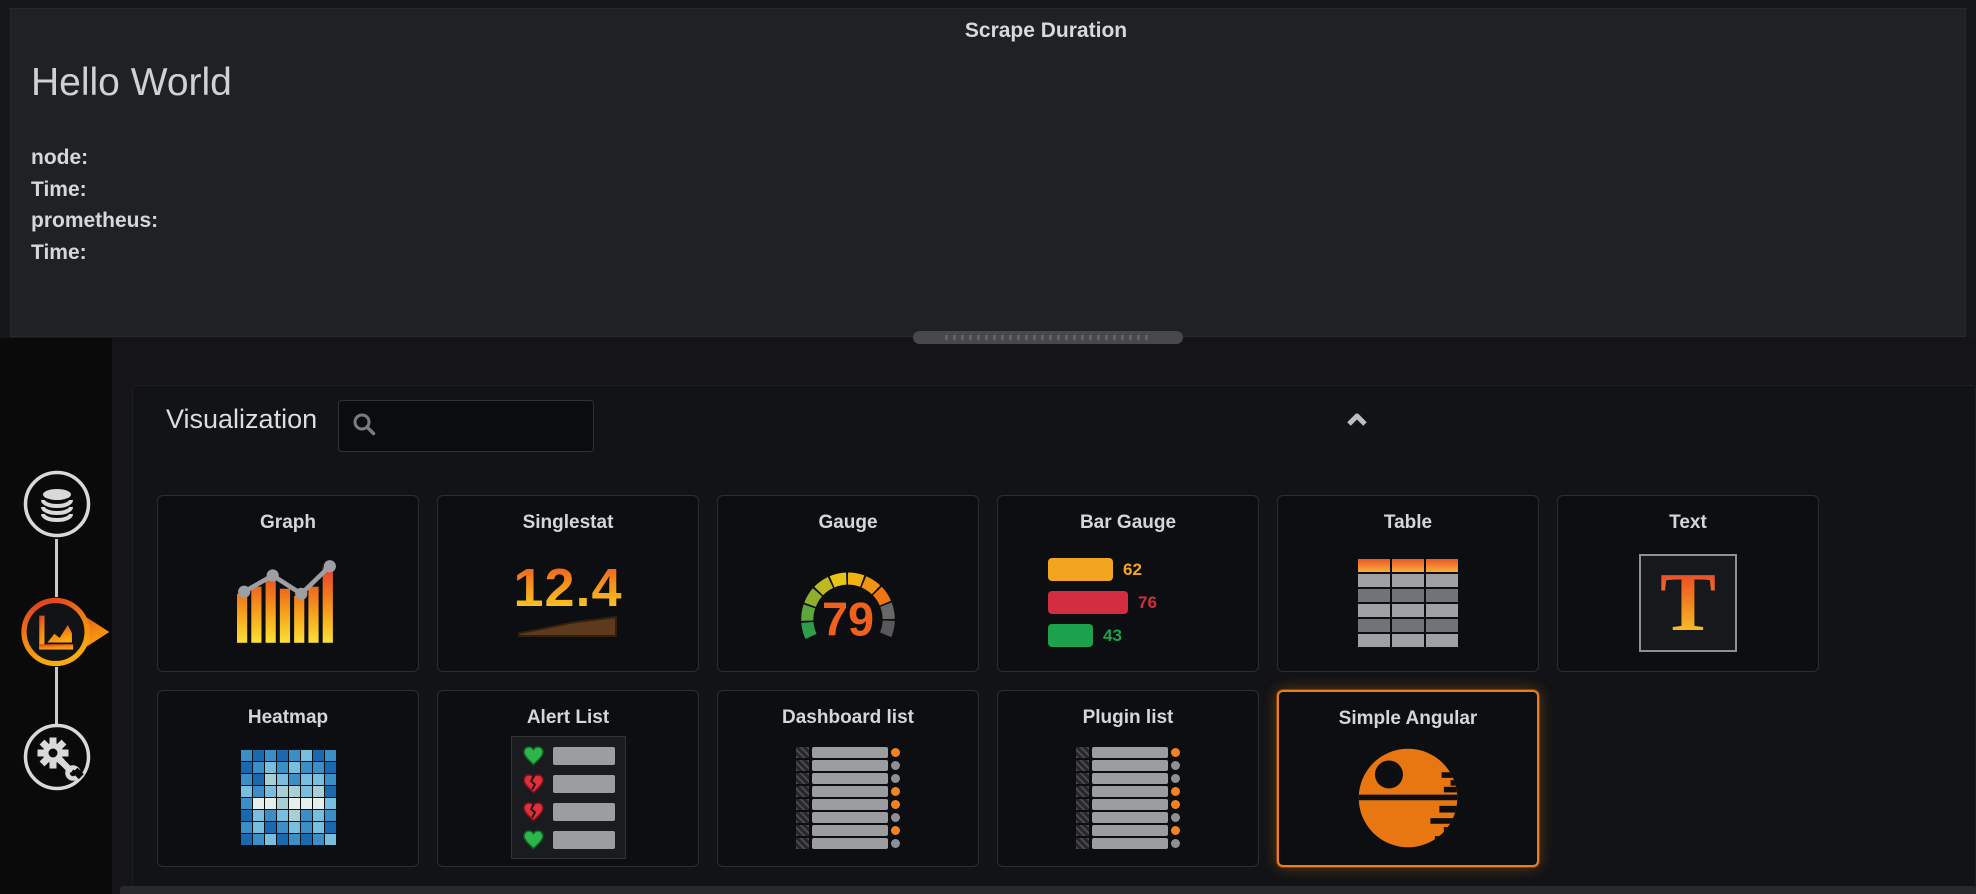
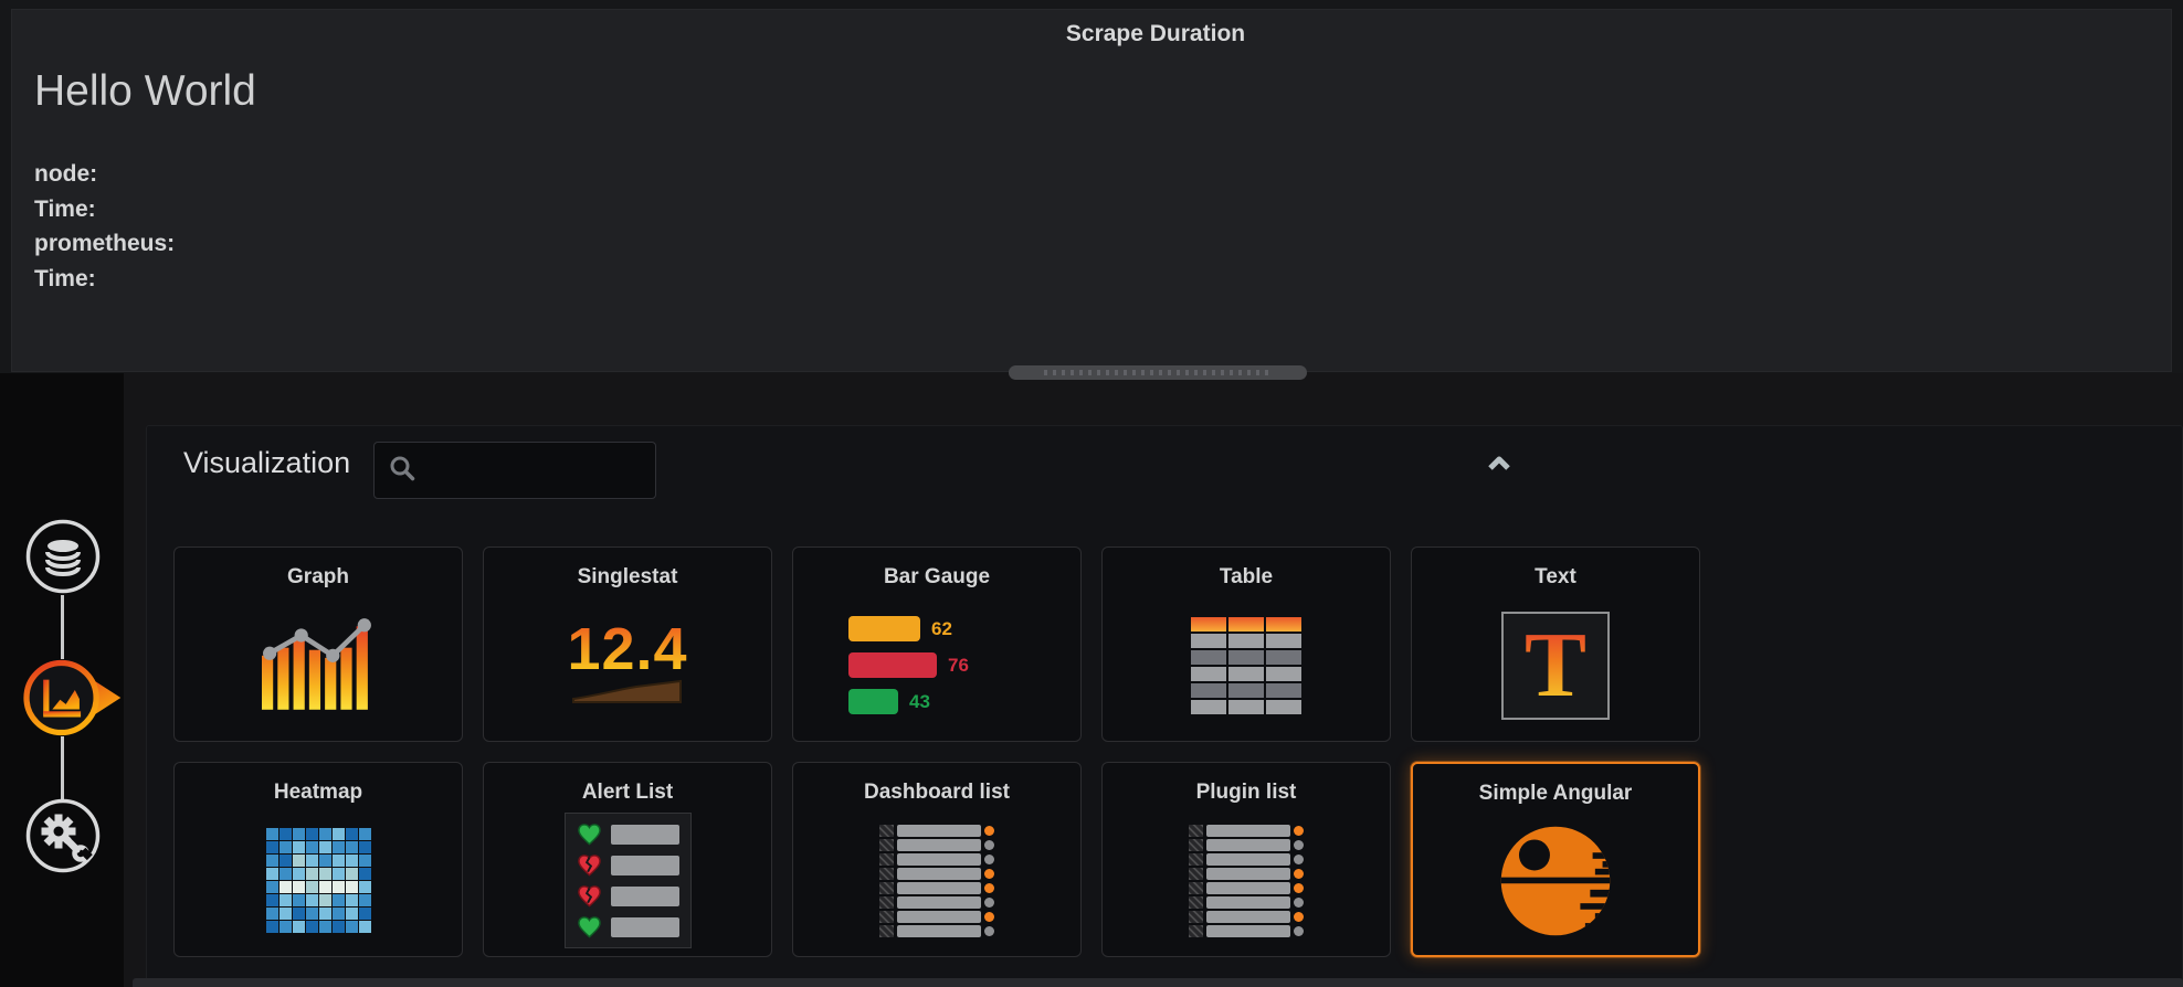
  Scrape Duration
  Hello World
  node:
  Time:
  prometheus:
  Time:
  Visualization
  Graph
  Singlestat
  12.4
- Gauge
- 79
  Bar Gauge
  62
  76
  43
  Table
  Text
  T
  Heatmap
  Alert List
  Dashboard list
  Plugin list
  Simple Angular
